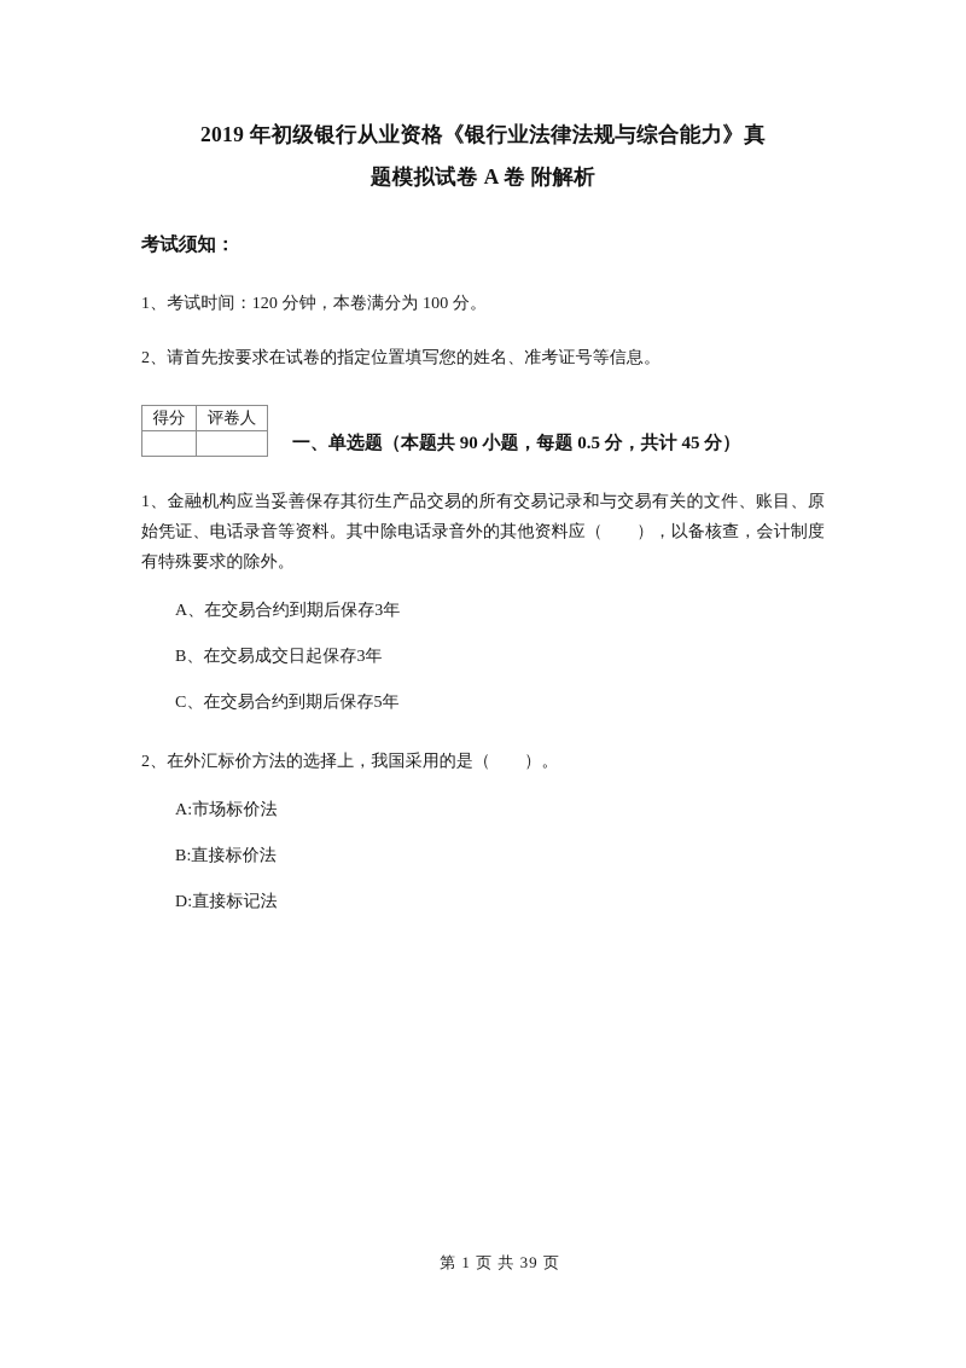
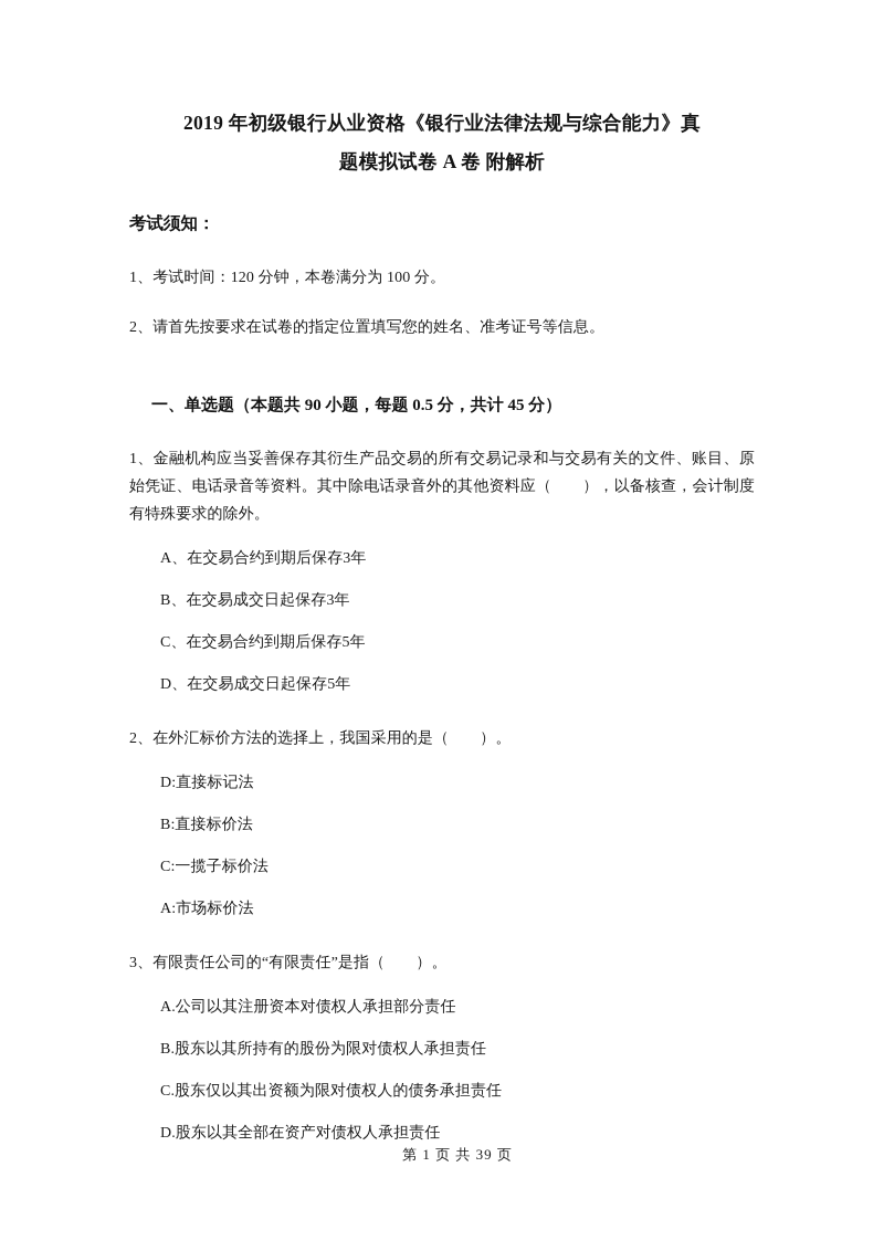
  2019 年初级银行从业资格《银行业法律法规与综合能力》真
  题模拟试卷 A 卷 附解析
  考试须知：
  1、考试时间：120 分钟，本卷满分为 100 分。
  2、请首先按要求在试卷的指定位置填写您的姓名、准考证号等信息。
- 得分	评卷人
  一、单选题（本题共 90 小题，每题 0.5 分，共计 45 分）
  1、金融机构应当妥善保存其衍生产品交易的所有交易记录和与交易有关的文件、账目、原始凭证、电话录音等资料。其中除电话录音外的其他资料应（ ），以备核查，会计制度有特殊要求的除外。
  A、在交易合约到期后保存3年
  B、在交易成交日起保存3年
  C、在交易合约到期后保存5年
+ D、在交易成交日起保存5年
  2、在外汇标价方法的选择上，我国采用的是（ ）。
- A:市场标价法
+ D:直接标记法
  B:直接标价法
+ C:一揽子标价法
- D:直接标记法
+ A:市场标价法
+ 3、有限责任公司的“有限责任”是指（ ）。
+ A.公司以其注册资本对债权人承担部分责任
+ B.股东以其所持有的股份为限对债权人承担责任
+ C.股东仅以其出资额为限对债权人的债务承担责任
+ D.股东以其全部在资产对债权人承担责任
  第 1 页 共 39 页
